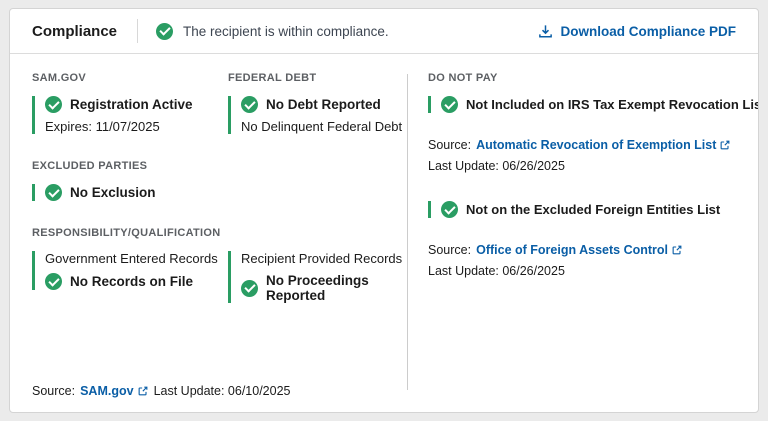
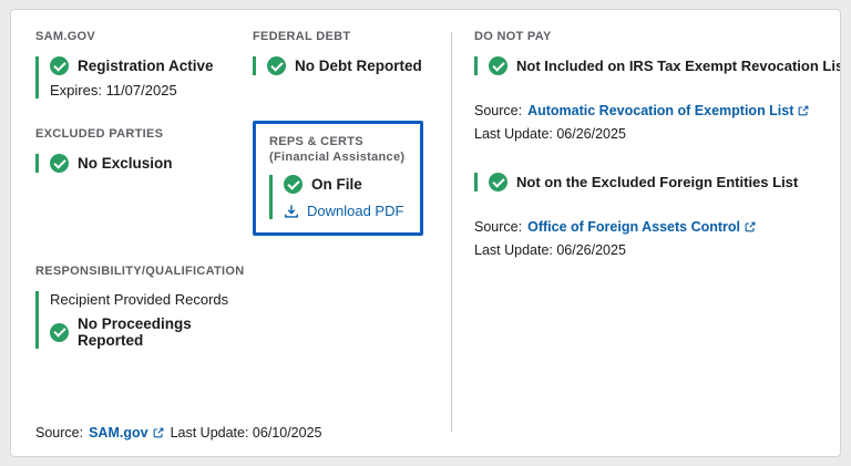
- Compliance
- The recipient is within compliance.
- Download Compliance PDF
  SAM.GOV
  Registration Active
  Expires: 11/07/2025
  FEDERAL DEBT
  No Debt Reported
- No Delinquent Federal Debt
  EXCLUDED PARTIES
  No Exclusion
+ REPS & CERTS
+ (Financial Assistance)
+ On File
+ Download PDF
  RESPONSIBILITY/QUALIFICATION
- Government Entered Records
- No Records on File
  Recipient Provided Records
  No Proceedings Reported
  Source:
  SAM.gov
  Last Update: 06/10/2025
  DO NOT PAY
  Not Included on IRS Tax Exempt Revocation Lis
  Source:
  Automatic Revocation of Exemption List
  Last Update: 06/26/2025
  Not on the Excluded Foreign Entities List
  Source:
  Office of Foreign Assets Control
  Last Update: 06/26/2025
